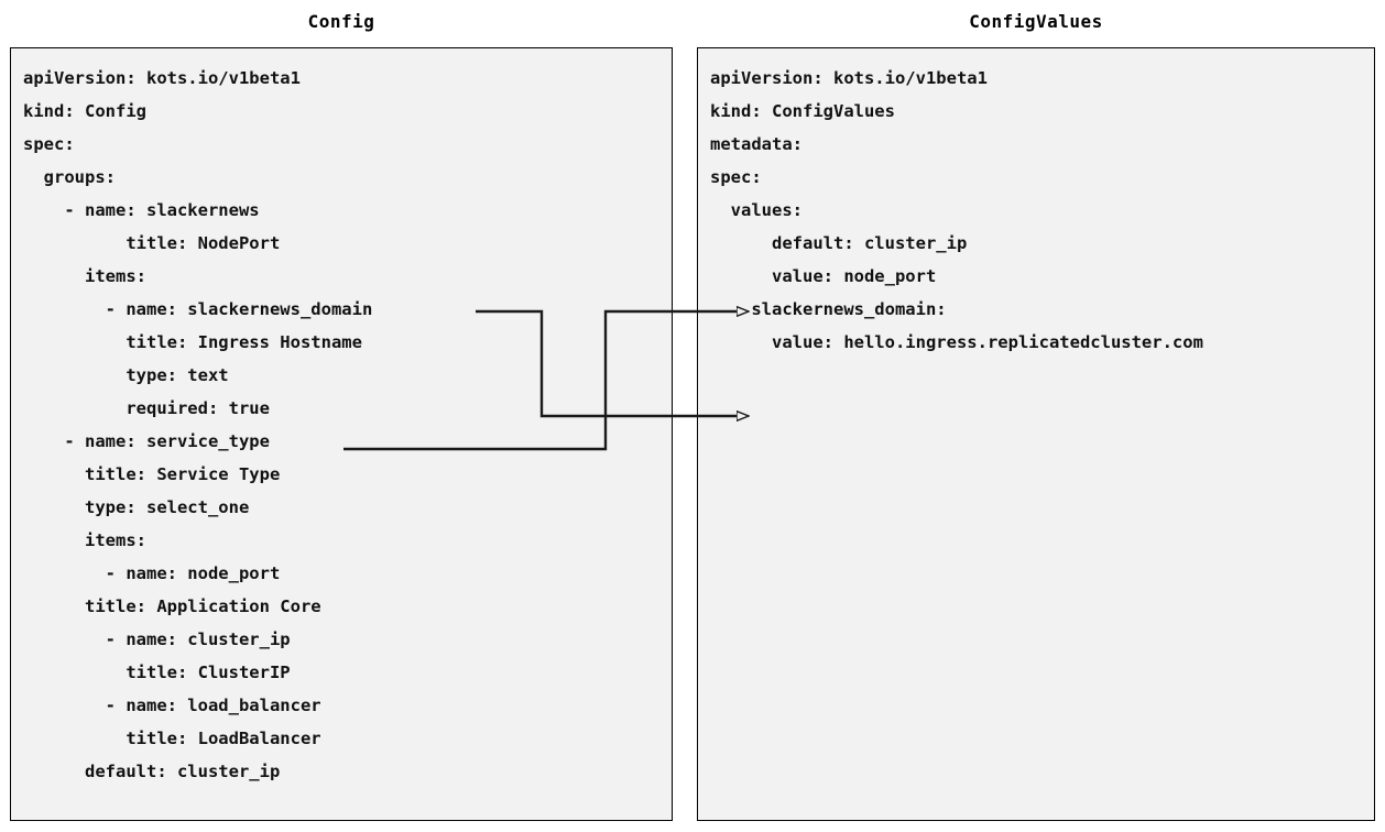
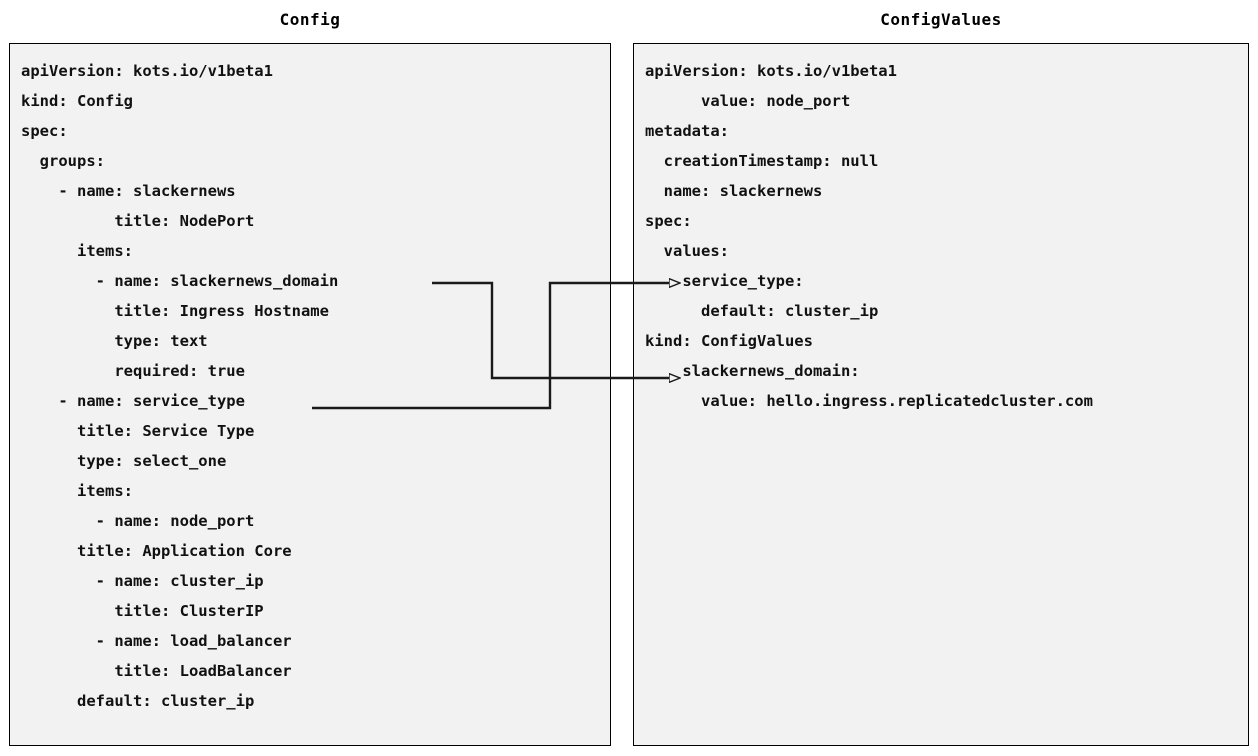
  Config
  ConfigValues
  apiVersion: kots.io/v1beta1
  kind: Config
  spec:
  groups:
  - name: slackernews
  title: NodePort
  items:
  - name: slackernews_domain
  title: Ingress Hostname
  type: text
  required: true
  - name: service_type
  title: Service Type
  type: select_one
  items:
  - name: node_port
  title: Application Core
  - name: cluster_ip
  title: ClusterIP
  - name: load_balancer
  title: LoadBalancer
  default: cluster_ip
  apiVersion: kots.io/v1beta1
- kind: ConfigValues
+ value: node_port
  metadata:
+ creationTimestamp: null
+ name: slackernews
  spec:
  values:
+ service_type:
  default: cluster_ip
- value: node_port
+ kind: ConfigValues
  slackernews_domain:
  value: hello.ingress.replicatedcluster.com
